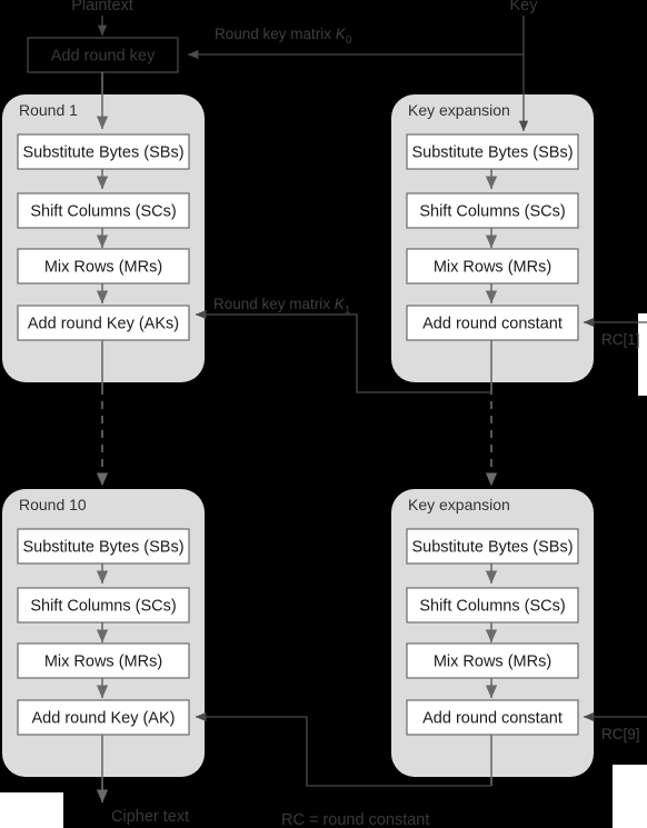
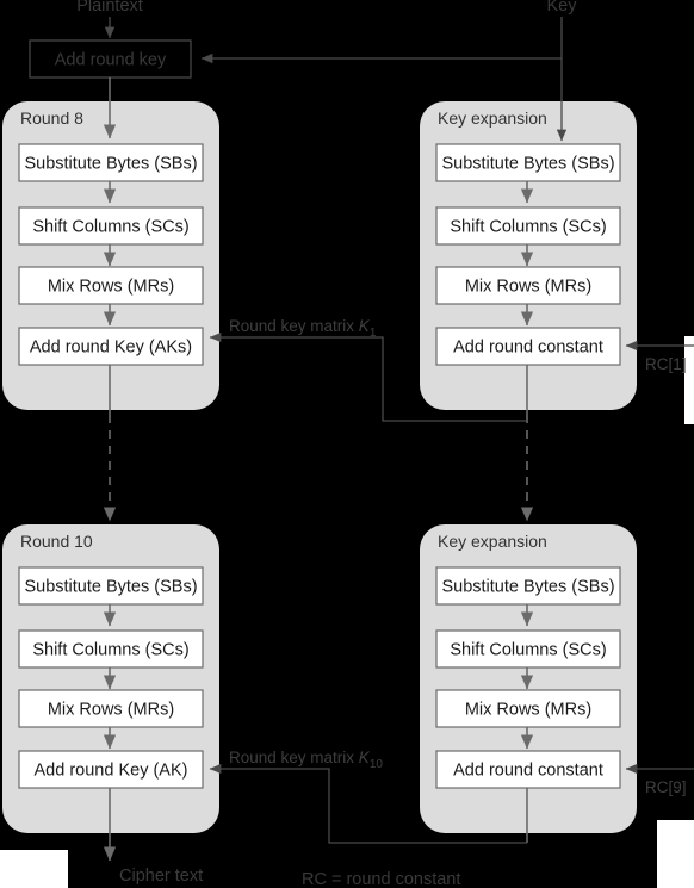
  Plaintext
  Key
- Round key matrix K0
  Add round key
- Round 1
+ Round 8
  Substitute Bytes (SBs)
  Shift Columns (SCs)
  Mix Rows (MRs)
  Add round Key (AKs)
  Key expansion
  Substitute Bytes (SBs)
  Shift Columns (SCs)
  Mix Rows (MRs)
  Add round constant
  RC[1]
  Round key matrix K1
  Round 10
  Substitute Bytes (SBs)
  Shift Columns (SCs)
  Mix Rows (MRs)
  Add round Key (AK)
  Cipher text
  Key expansion
  Substitute Bytes (SBs)
  Shift Columns (SCs)
  Mix Rows (MRs)
  Add round constant
  RC[9]
+ Round key matrix K10
  RC = round constant
